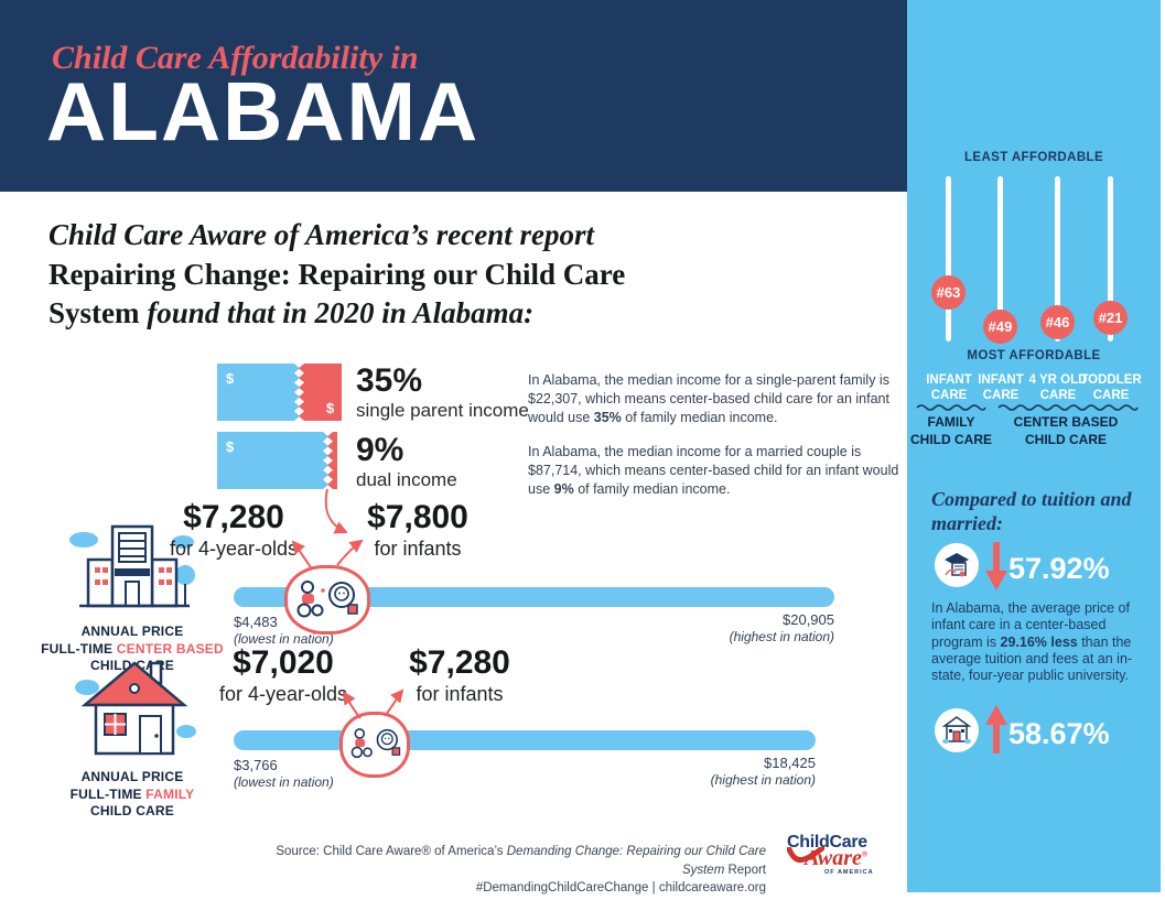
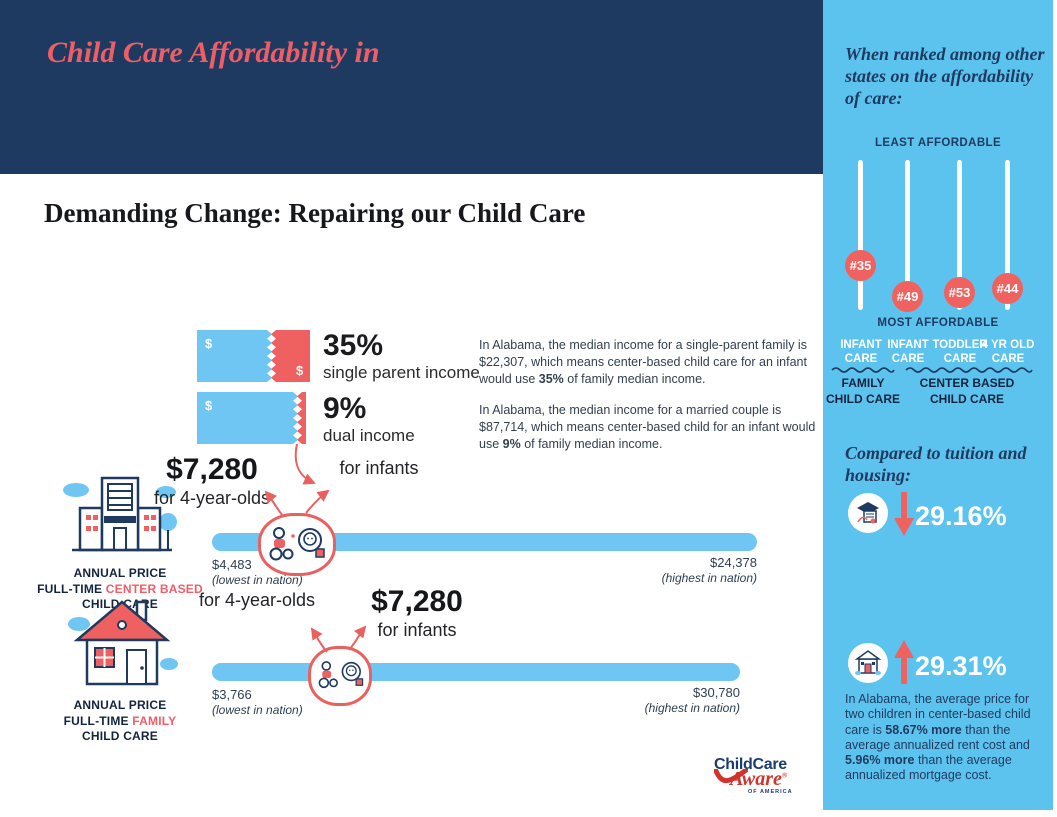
  Child Care Affordability in
- ALABAMA
- Child Care Aware of America’s recent report
- Repairing Change: Repairing our Child Care
+ Demanding Change: Repairing our Child Care
- System found that in 2020 in Alabama:
  $
  $
  $
  35%
  single parent income
  9%
  dual income
  In Alabama, the median income for a single-parent family is $22,307, which means center-based child care for an infant would use 35% of family median income.
  In Alabama, the median income for a married couple is $87,714, which means center-based child for an infant would use 9% of family median income.
  ANNUAL PRICE
  FULL-TIME CENTER BASED
  CHILD CE
  ANNUAL PRICE
  FULL-TIME FAMILY
  CHILD CARE
  $7,280
  for 4-year-olds
- $7,800
  for infants
  $4,483
  (lowest in nation)
- $20,905
+ $24,378
  (highest in nation)
- $7,020
  for 4-year-olds
  $7,280
  for infants
  $3,766
  (lowest in nation)
- $18,425
+ $30,780
  (highest in nation)
- Source: Child Care Aware® of America’s Demanding Change: Repairing our Child Care System Report
- #DemandingChildCareChange | childcareaware.org
  ChildCare
  ware®
+ When ranked among other states on the affordability of care:
  LEAST AFFORDABLE
- #63
+ #35
  #49
- #46
+ #53
- #21
+ #44
  MOST AFFORDABLE
  INFANT
  CARE
  INFANT
  CARE
- 4 YR OLD
+ TODDLER
  CARE
- TODDLER
+ 4 YR OLD
  CARE
  FAMILY
  CHILD CARE
  CENTER BASED
  CHILD CARE
- Compared to tuition and married:
+ Compared to tuition and housing:
- 57.92%
+ 29.16%
- In Alabama, the average price of infant care in a center-based program is 29.16% less than the average tuition and fees at an in-state, four-year public university.
- 58.67%
+ 29.31%
+ In Alabama, the average price for two children in center-based child care is 58.67% more than the average annualized rent cost and 5.96% more than the average annualized mortgage cost.
